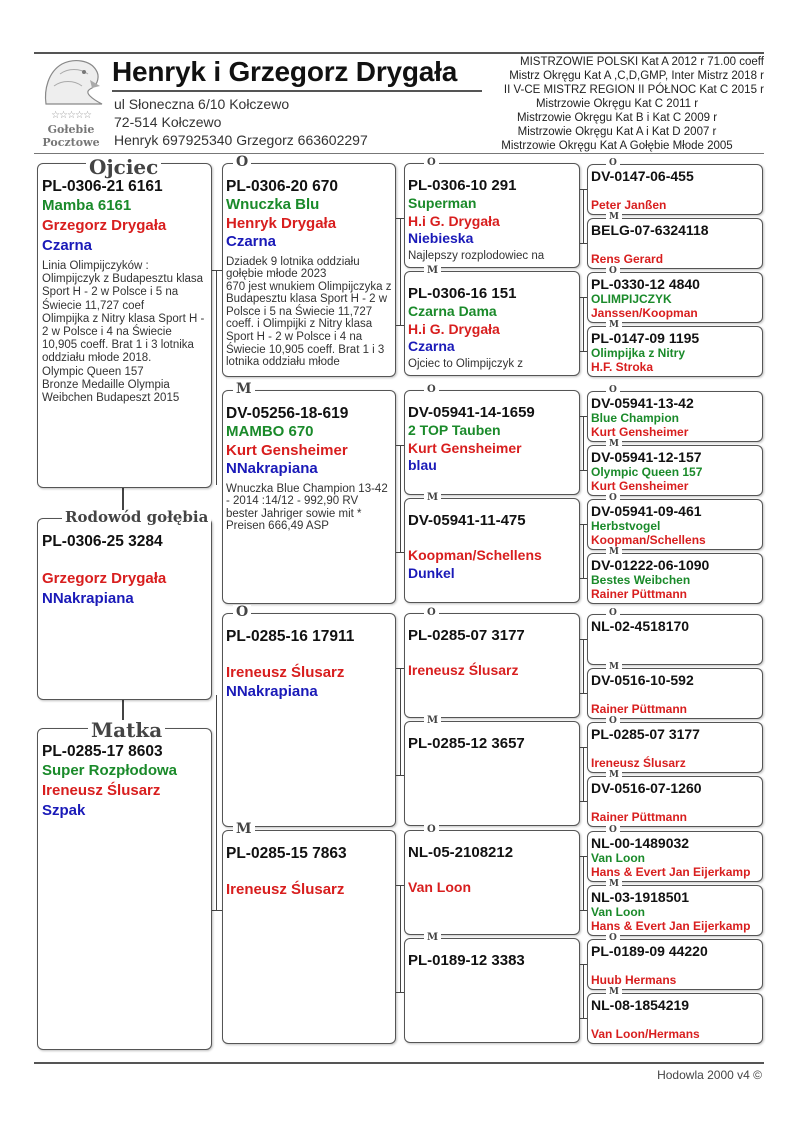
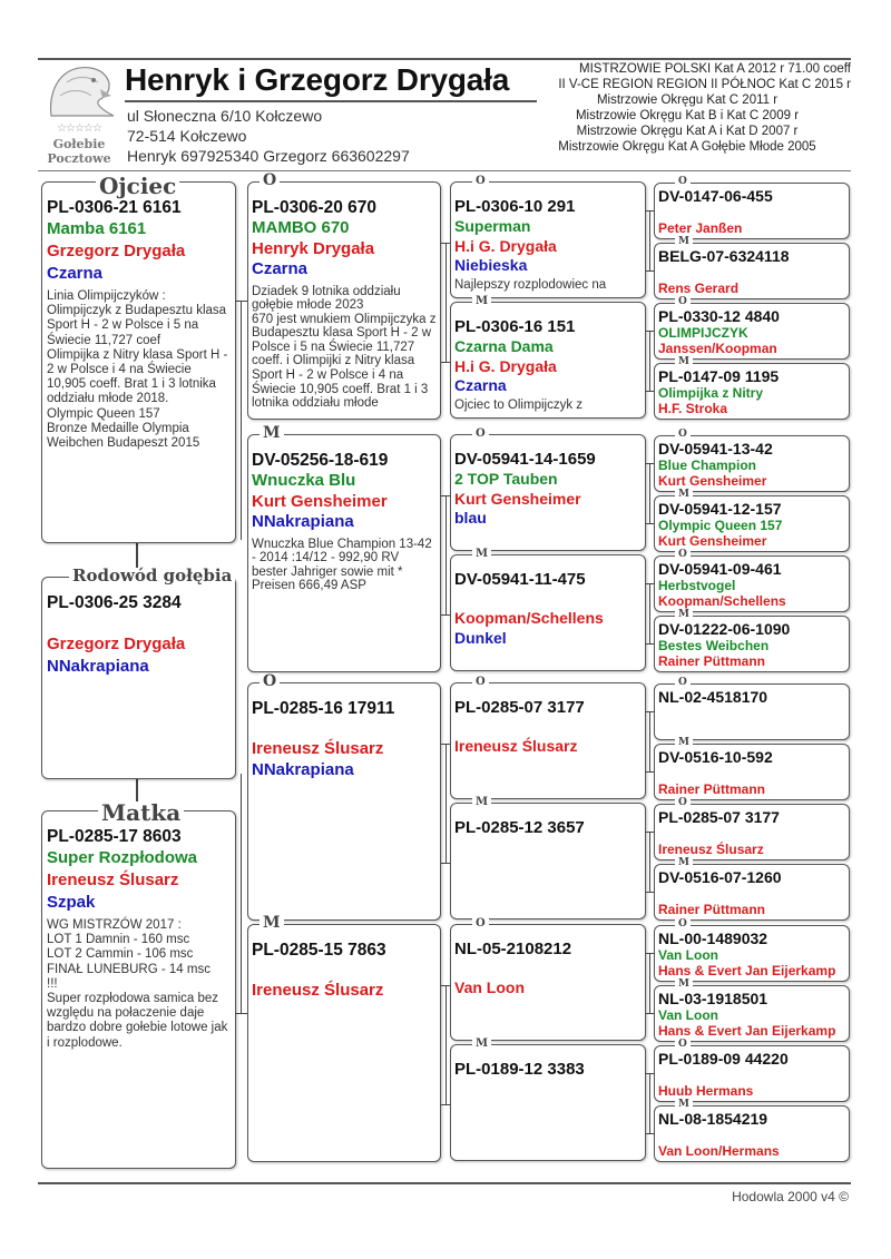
  ☆☆☆☆☆
  Gołebie
  Pocztowe
  Henryk i Grzegorz Drygała
  ul Słoneczna 6/10 Kołczewo
  72-514 Kołczewo
  Henryk 697925340 Grzegorz 663602297
  MISTRZOWIE POLSKI Kat A 2012 r 71.00 coeff
- Mistrz Okręgu Kat A ,C,D,GMP, Inter Mistrz 2018 r
- II V-CE MISTRZ REGION II PÓŁNOC Kat C 2015 r
+ II V-CE REGION REGION II PÓŁNOC Kat C 2015 r
  Mistrzowie Okręgu Kat C 2011 r
  Mistrzowie Okręgu Kat B i Kat C 2009 r
  Mistrzowie Okręgu Kat A i Kat D 2007 r
  Mistrzowie Okręgu Kat A Gołębie Młode 2005
  PL-0306-21 6161
  Mamba 6161
  Grzegorz Drygała
  Czarna
  Linia Olimpijczyków :
  Olimpijczyk z Budapesztu klasa Sport H - 2 w Polsce i 5 na Świecie 11,727 coef
  Olimpijka z Nitry klasa Sport H - 2 w Polsce i 4 na Świecie 10,905 coeff. Brat 1 i 3 lotnika oddziału młode 2018.
  Olympic Queen 157
  Bronze Medaille Olympia Weibchen Budapeszt 2015
  Ojciec
  PL-0306-25 3284
  Grzegorz Drygała
  NNakrapiana
  Rodowód gołębia
  PL-0285-17 8603
  Super Rozpłodowa
  Ireneusz Ślusarz
  Szpak
+ WG MISTRZÓW 2017 :
+ LOT 1 Damnin - 160 msc
+ LOT 2 Cammin - 106 msc
+ FINAŁ LUNEBURG - 14 msc
+ !!!
+ Super rozpłodowa samica bez względu na połaczenie daje bardzo dobre gołebie lotowe jak i rozplodowe.
  Matka
  PL-0306-20 670
- Wnuczka Blu
+ MAMBO 670
  Henryk Drygała
  Czarna
  Dziadek 9 lotnika oddziału gołębie młode 2023
  670 jest wnukiem Olimpijczyka z Budapesztu klasa Sport H - 2 w Polsce i 5 na Świecie 11,727 coeff. i Olimpijki z Nitry klasa Sport H - 2 w Polsce i 4 na Świecie 10,905 coeff. Brat 1 i 3 lotnika oddziału młode
  O
  DV-05256-18-619
- MAMBO 670
+ Wnuczka Blu
  Kurt Gensheimer
  NNakrapiana
  Wnuczka Blue Champion 13-42 - 2014 :14/12 - 992,90 RV bester Jahriger sowie mit * Preisen 666,49 ASP
  M
  PL-0285-16 17911
  Ireneusz Ślusarz
  NNakrapiana
  O
  PL-0285-15 7863
  Ireneusz Ślusarz
  M
  PL-0306-10 291
  Superman
  H.i G. Drygała
  Niebieska
  Najlepszy rozplodowiec na
  O
  PL-0306-16 151
  Czarna Dama
  H.i G. Drygała
  Czarna
  Ojciec to Olimpijczyk z
  M
  DV-05941-14-1659
  2 TOP Tauben
  Kurt Gensheimer
  blau
  O
  DV-05941-11-475
  Koopman/Schellens
  Dunkel
  M
  PL-0285-07 3177
  Ireneusz Ślusarz
  O
  PL-0285-12 3657
  M
  NL-05-2108212
  Van Loon
  O
  PL-0189-12 3383
  M
  DV-0147-06-455
  Peter Janßen
  O
  BELG-07-6324118
  Rens Gerard
  M
  PL-0330-12 4840
  OLIMPIJCZYK
  Janssen/Koopman
  O
  PL-0147-09 1195
  Olimpijka z Nitry
  H.F. Stroka
  M
  DV-05941-13-42
  Blue Champion
  Kurt Gensheimer
  O
  DV-05941-12-157
  Olympic Queen 157
  Kurt Gensheimer
  M
  DV-05941-09-461
  Herbstvogel
  Koopman/Schellens
  O
  DV-01222-06-1090
  Bestes Weibchen
  Rainer Püttmann
  M
  NL-02-4518170
  O
  DV-0516-10-592
  Rainer Püttmann
  M
  PL-0285-07 3177
  Ireneusz Ślusarz
  O
  DV-0516-07-1260
  Rainer Püttmann
  M
  NL-00-1489032
  Van Loon
  Hans & Evert Jan Eijerkamp
  O
  NL-03-1918501
  Van Loon
  Hans & Evert Jan Eijerkamp
  M
  PL-0189-09 44220
  Huub Hermans
  O
  NL-08-1854219
  Van Loon/Hermans
  M
  Hodowla 2000 v4 ©
